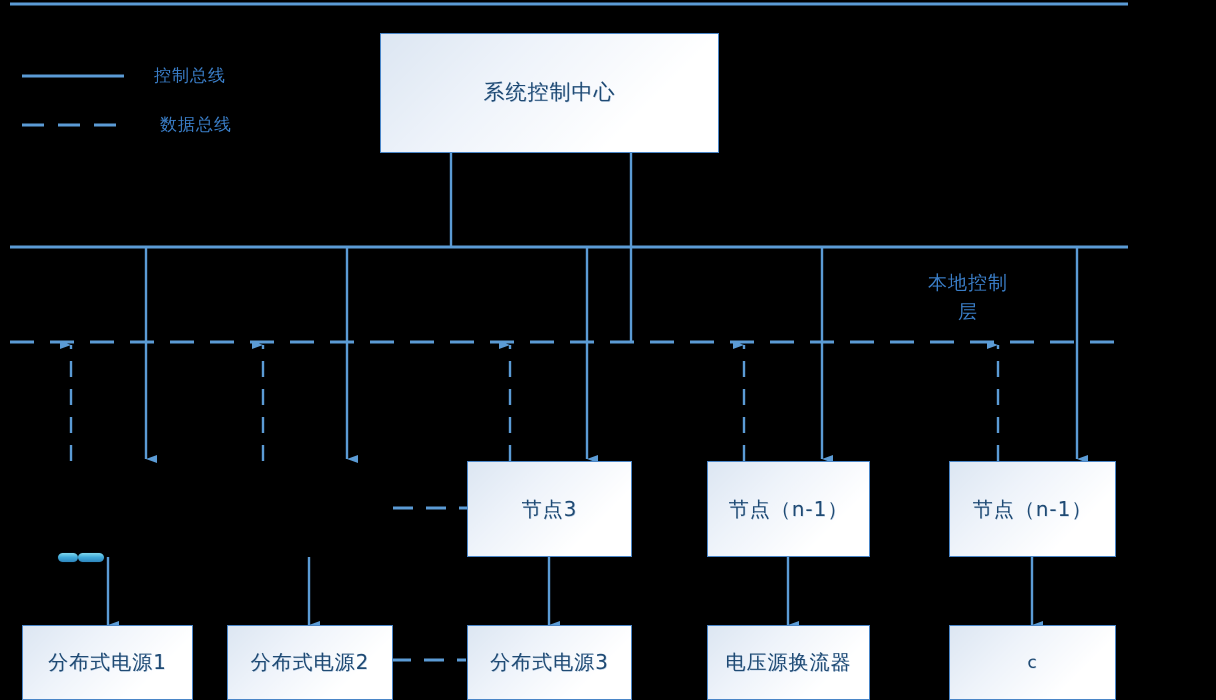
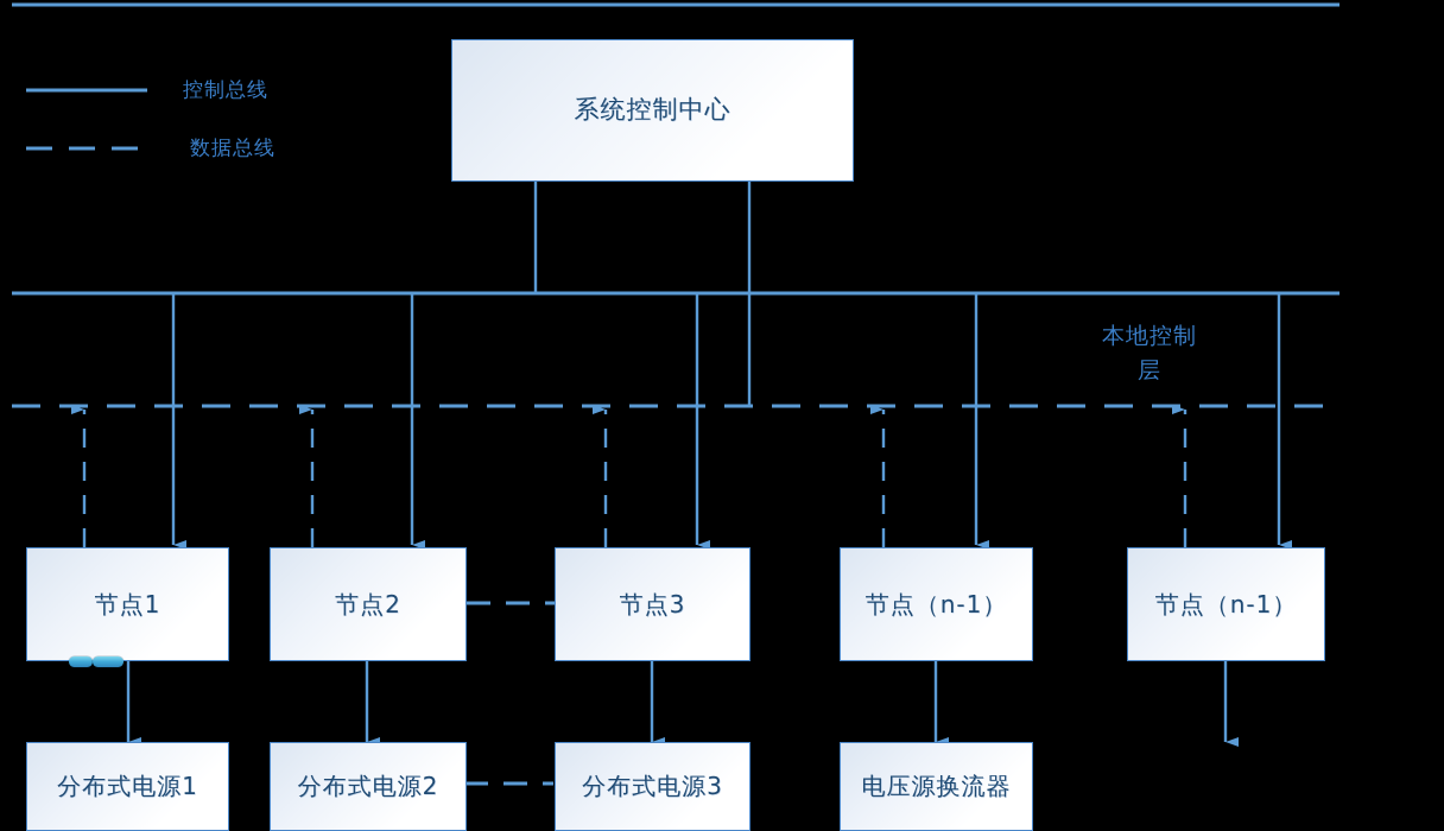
  控制总线
  数据总线
  本地控制
  层
  系统控制中心
+ 节点1
+ 节点2
  节点3
  节点（n-1）
  节点（n-1）
  分布式电源1
  分布式电源2
  分布式电源3
  电压源换流器
- c
